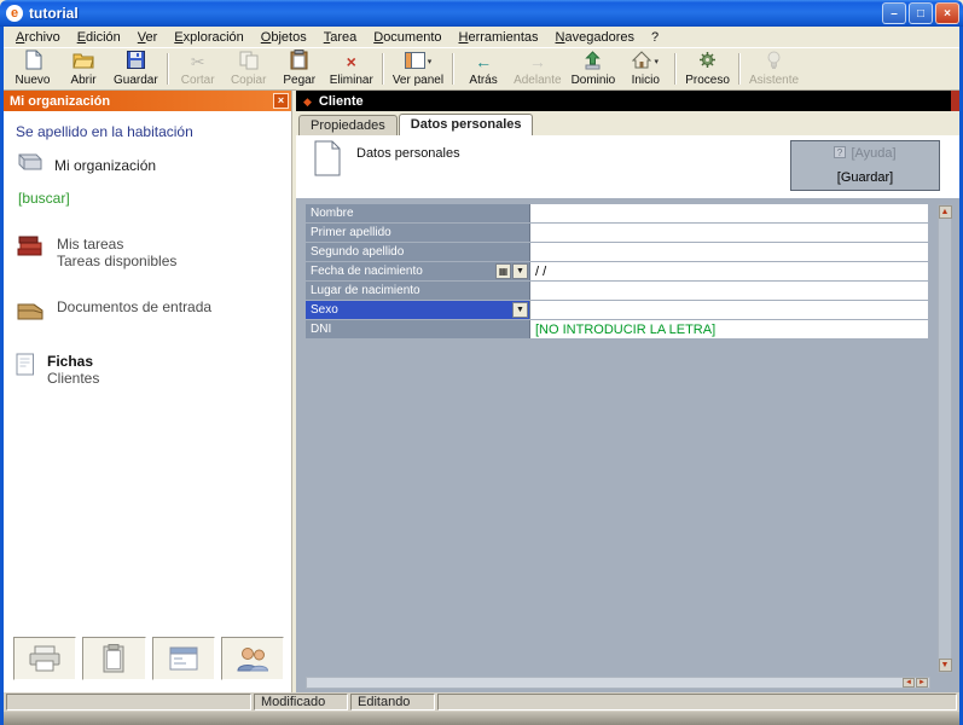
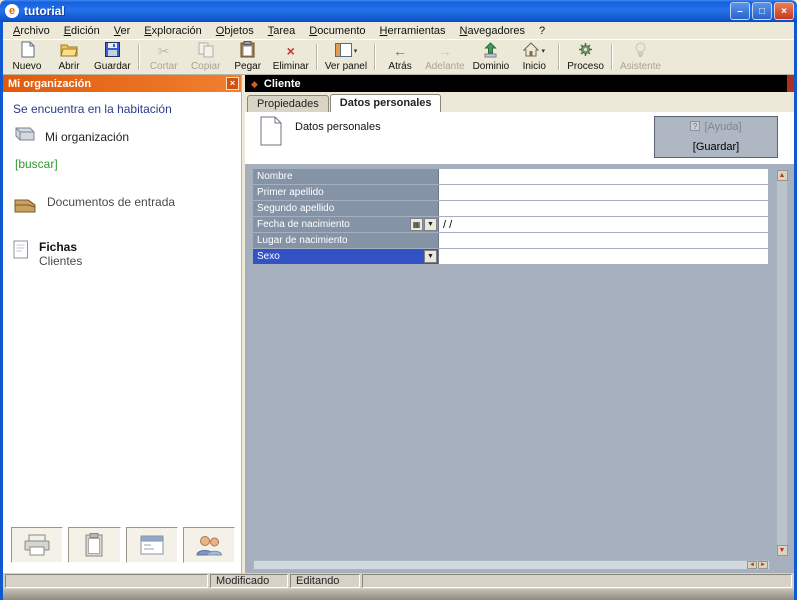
  e
  tutorial
  –
  □
  ×
  Archivo
  Edición
  Ver
  Exploración
  Objetos
  Tarea
  Documento
  Herramientas
  Navegadores
  ?
  Nuevo
  Abrir
  Guardar
  ✂
  Cortar
  Copiar
  Pegar
  ×
  Eliminar
  Ver panel
  ←
  Atrás
  →
  Adelante
  Dominio
  Inicio
  Proceso
  Asistente
  Mi organización
  ×
- Se apellido en la habitación
+ Se encuentra en la habitación
  Mi organización
  [buscar]
- Mis tareas
- Tareas disponibles
  Documentos de entrada
  Fichas
  Clientes
  ◆
  Cliente
  Propiedades
  Datos personales
  Datos personales
  ?
  [Ayuda]
  [Guardar]
  Nombre
  Primer apellido
  Segundo apellido
  Fecha de nacimiento
  ▦
  / /
  Lugar de nacimiento
  Sexo
- DNI
- [NO INTRODUCIR LA LETRA]
  Modificado
  Editando
